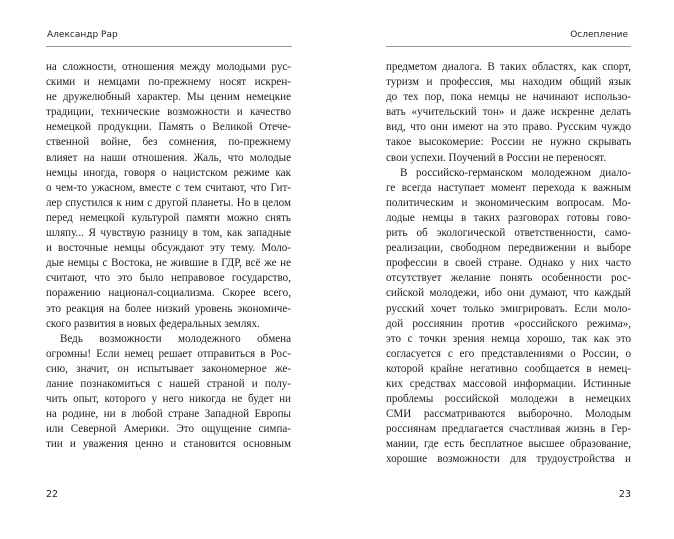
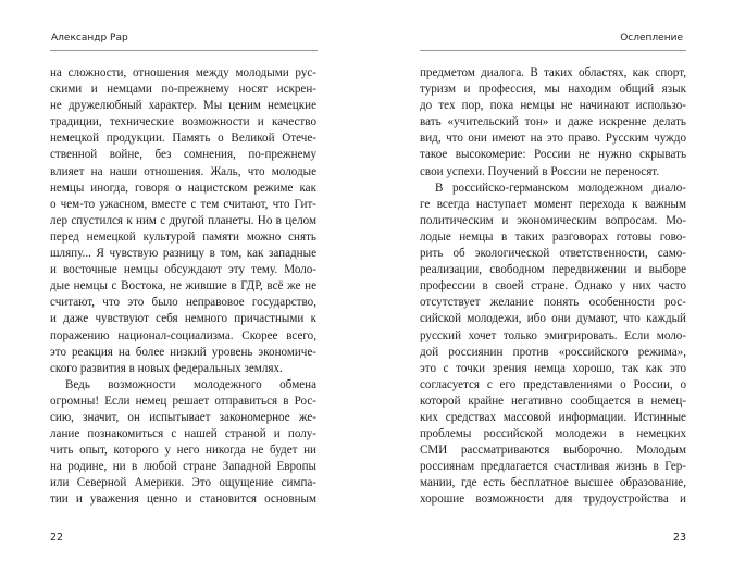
  Александр Рар
  на сложности, отношения между молодыми рус-
  скими и немцами по-прежнему носят искрен-
  не дружелюбный характер. Мы ценим немецкие
  традиции, технические возможности и качество
  немецкой продукции. Память о Великой Отече-
  ственной войне, без сомнения, по-прежнему
  влияет на наши отношения. Жаль, что молодые
  немцы иногда, говоря о нацистском режиме как
  о чем-то ужасном, вместе с тем считают, что Гит-
  лер спустился к ним с другой планеты. Но в целом
  перед немецкой культурой памяти можно снять
  шляпу... Я чувствую разницу в том, как западные
  и восточные немцы обсуждают эту тему. Моло-
  дые немцы с Востока, не жившие в ГДР, всё же не
  считают, что это было неправовое государство,
+ и даже чувствуют себя немного причастными к
  поражению национал-социализма. Скорее всего,
  это реакция на более низкий уровень экономиче-
  ского развития в новых федеральных землях.
  Ведь возможности молодежного обмена
  огромны! Если немец решает отправиться в Рос-
  сию, значит, он испытывает закономерное же-
  лание познакомиться с нашей страной и полу-
  чить опыт, которого у него никогда не будет ни
  на родине, ни в любой стране Западной Европы
  или Северной Америки. Это ощущение симпа-
  тии и уважения ценно и становится основным
  22
  Ослепление
  предметом диалога. В таких областях, как спорт,
  туризм и профессия, мы находим общий язык
  до тех пор, пока немцы не начинают использо-
  вать «учительский тон» и даже искренне делать
  вид, что они имеют на это право. Русским чуждо
  такое высокомерие: России не нужно скрывать
  свои успехи. Поучений в России не переносят.
  В российско-германском молодежном диало-
  ге всегда наступает момент перехода к важным
  политическим и экономическим вопросам. Мо-
  лодые немцы в таких разговорах готовы гово-
  рить об экологической ответственности, само-
  реализации, свободном передвижении и выборе
  профессии в своей стране. Однако у них часто
  отсутствует желание понять особенности рос-
  сийской молодежи, ибо они думают, что каждый
  русский хочет только эмигрировать. Если моло-
  дой россиянин против «российского режима»,
  это с точки зрения немца хорошо, так как это
  согласуется с его представлениями о России, о
  которой крайне негативно сообщается в немец-
  ких средствах массовой информации. Истинные
  проблемы российской молодежи в немецких
  СМИ рассматриваются выборочно. Молодым
  россиянам предлагается счастливая жизнь в Гер-
  мании, где есть бесплатное высшее образование,
  хорошие возможности для трудоустройства и
  23
